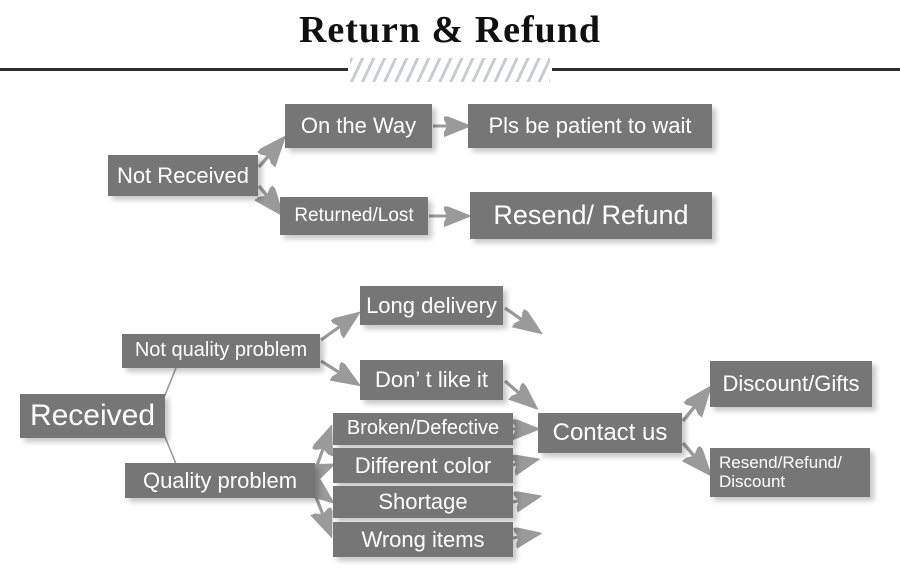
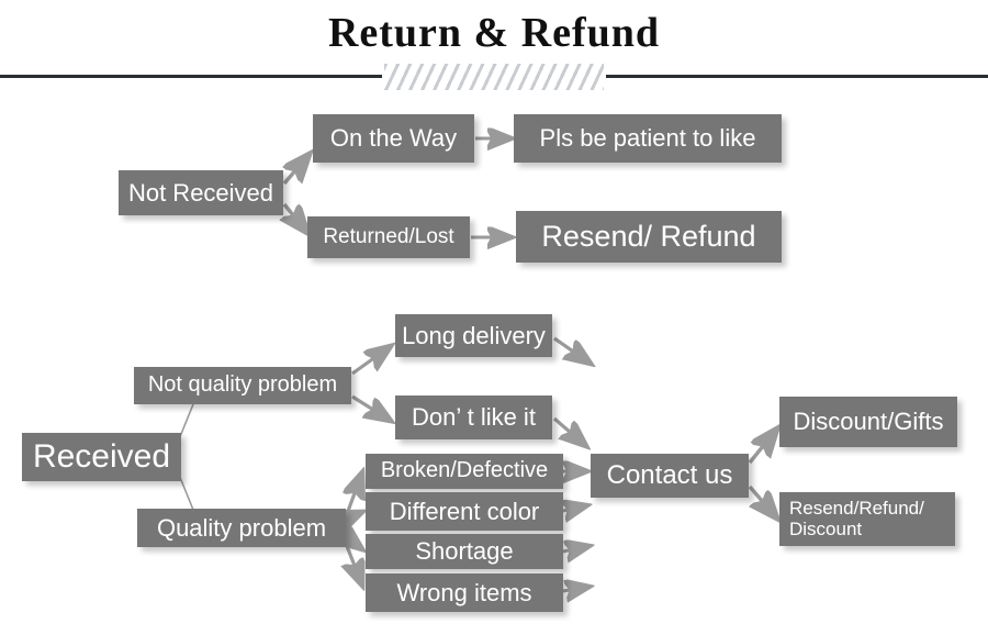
  Return & Refund
  Not Received
  On the Way
- Pls be patient to wait
+ Pls be patient to like
  Returned/Lost
  Resend/ Refund
  Received
  Not quality problem
  Quality problem
  Long delivery
  Don’ t like it
  Broken/Defective
  Different color
  Shortage
  Wrong items
  Contact us
  Discount/Gifts
  Resend/Refund/
  Discount
